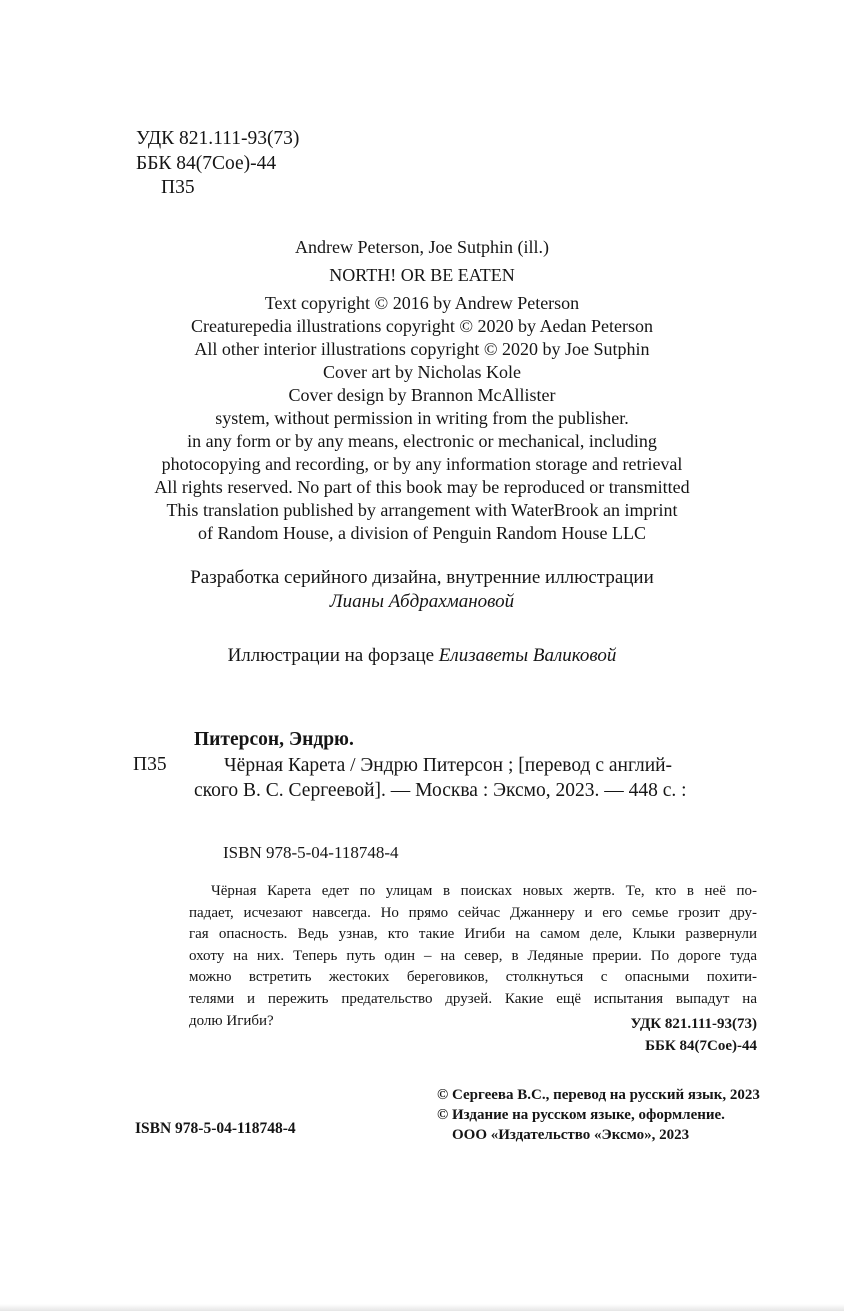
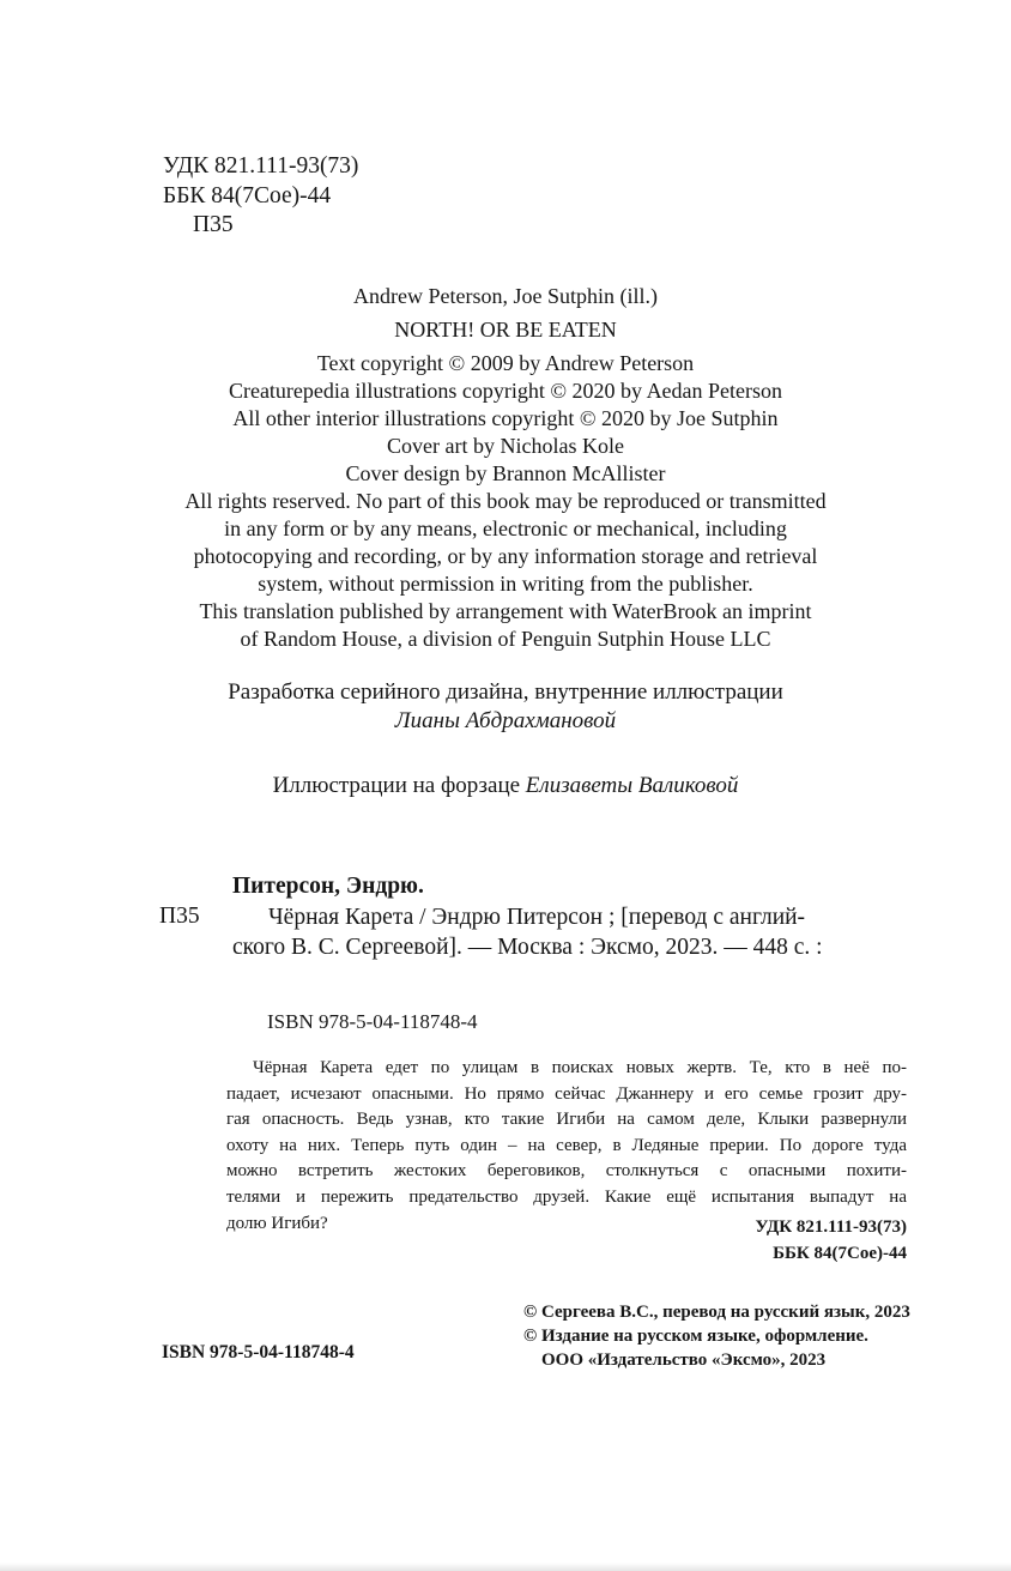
  УДК 821.111-93(73)
  ББК 84(7Сое)-44
  П35
  Andrew Peterson, Joe Sutphin (ill.)
  NORTH! OR BE EATEN
- Text copyright © 2016 by Andrew Peterson
+ Text copyright © 2009 by Andrew Peterson
  Creaturepedia illustrations copyright © 2020 by Aedan Peterson
  All other interior illustrations copyright © 2020 by Joe Sutphin
  Cover art by Nicholas Kole
  Cover design by Brannon McAllister
- system, without permission in writing from the publisher.
+ All rights reserved. No part of this book may be reproduced or transmitted
  in any form or by any means, electronic or mechanical, including
  photocopying and recording, or by any information storage and retrieval
- All rights reserved. No part of this book may be reproduced or transmitted
+ system, without permission in writing from the publisher.
  This translation published by arrangement with WaterBrook an imprint
- of Random House, a division of Penguin Random House LLC
+ of Random House, a division of Penguin Sutphin House LLC
  Разработка серийного дизайна, внутренние иллюстрации
  Лианы Абдрахмановой
  Иллюстрации на форзаце Елизаветы Валиковой
  П35
  Питерсон, Эндрю.
  Чёрная Карета / Эндрю Питерсон ; [перевод с англий-
  ского В. С. Сергеевой]. — Москва : Эксмо, 2023. — 448 с. :
  ISBN 978-5-04-118748-4
  Чёрная Карета едет по улицам в поисках новых жертв. Те, кто в неё по-
- падает, исчезают навсегда. Но прямо сейчас Джаннеру и его семье грозит дру-
+ падает, исчезают опасными. Но прямо сейчас Джаннеру и его семье грозит дру-
  гая опасность. Ведь узнав, кто такие Игиби на самом деле, Клыки развернули
  охоту на них. Теперь путь один – на север, в Ледяные прерии. По дороге туда
  можно встретить жестоких береговиков, столкнуться с опасными похити-
  телями и пережить предательство друзей. Какие ещё испытания выпадут на
  долю Игиби?
  УДК 821.111-93(73)
  ББК 84(7Сое)-44
  © Сергеева В.С., перевод на русский язык, 2023
  © Издание на русском языке, оформление.
  ООО «Издательство «Эксмо», 2023
  ISBN 978-5-04-118748-4
